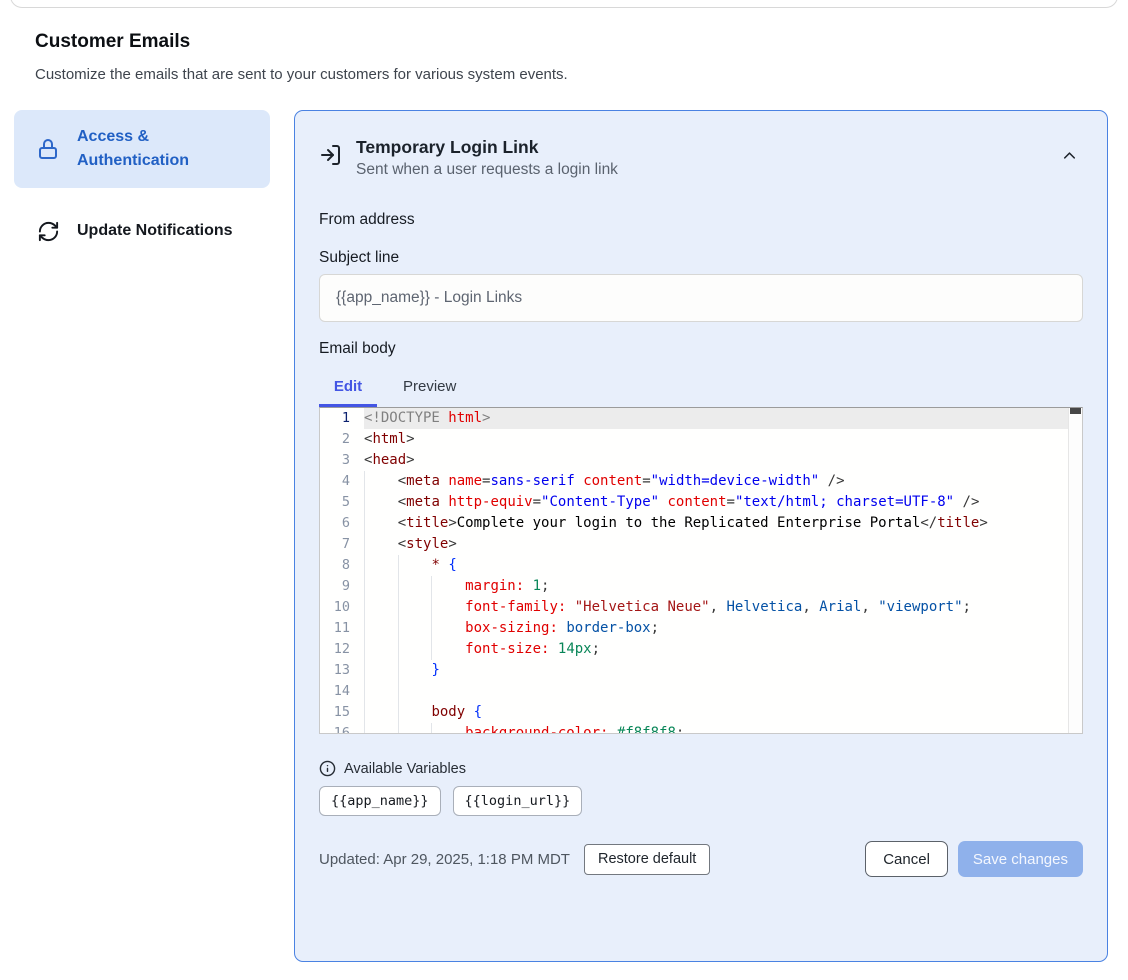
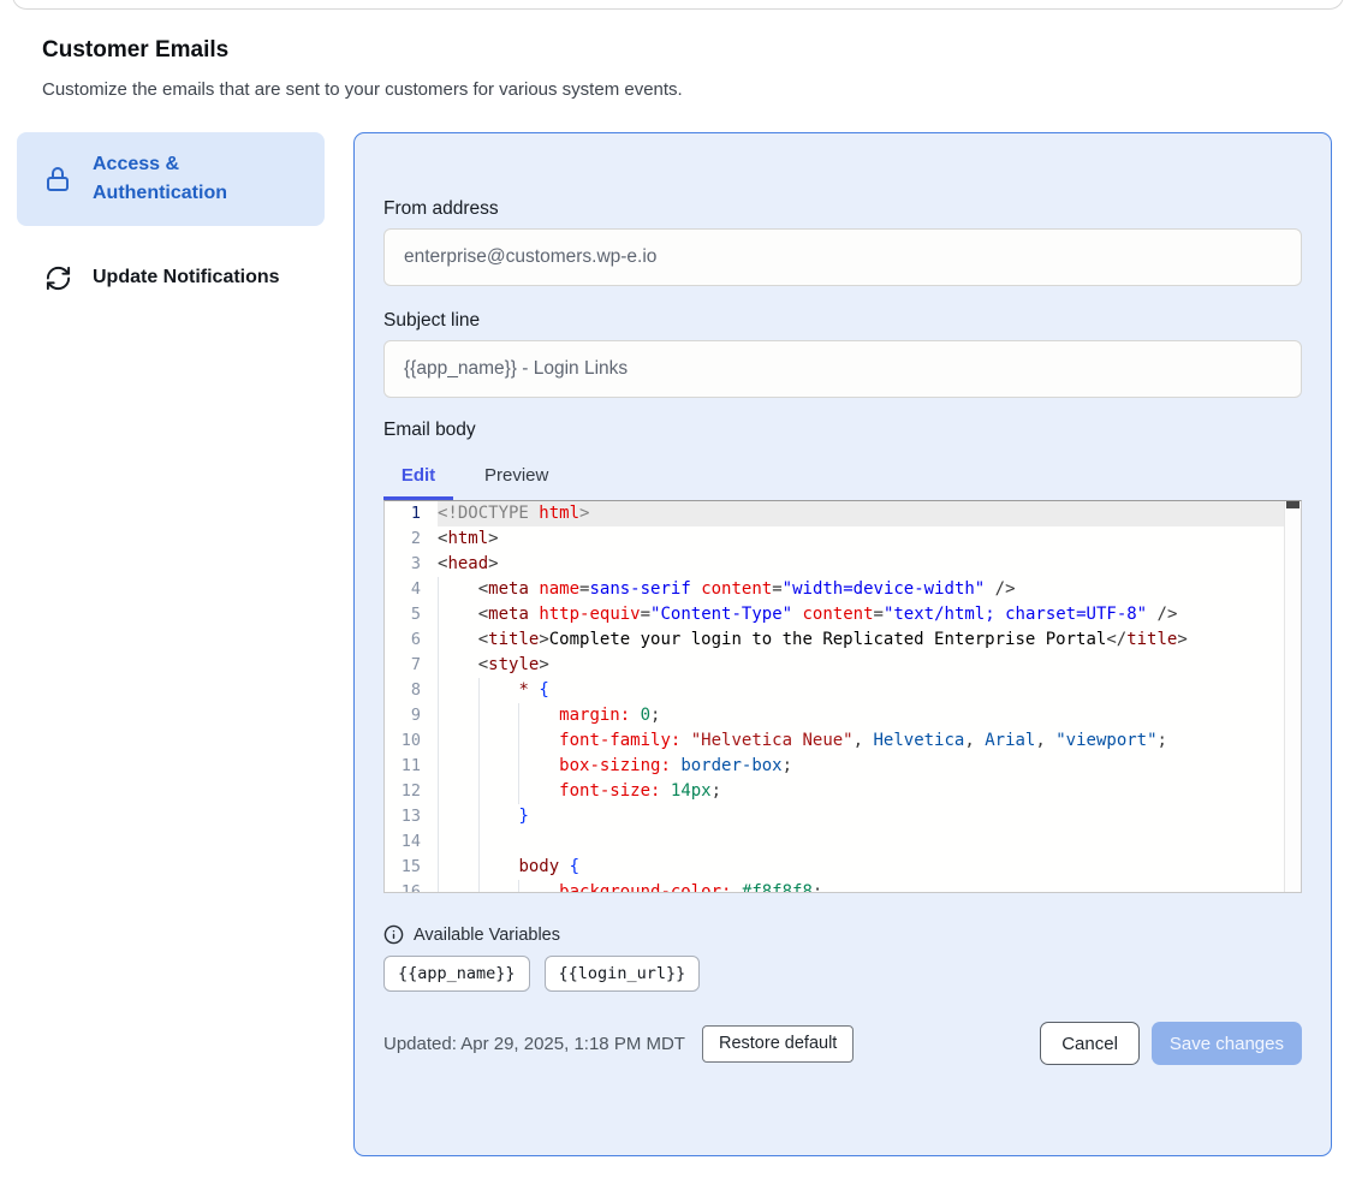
  Customer Emails
  Customize the emails that are sent to your customers for various system events.
  Access & Authentication
  Update Notifications
- Temporary Login Link
- Sent when a user requests a login link
  From address
+ enterprise@customers.wp-e.io
  Subject line
  {{app_name}} - Login Links
  Email body
  Edit
  Preview
  1
  <!DOCTYPE html>
  2
  <html>
  3
  <head>
  4
  <meta name=sans-serif content="width=device-width" />
  5
  <meta http-equiv="Content-Type" content="text/html; charset=UTF-8" />
  6
  <title>Complete your login to the Replicated Enterprise Portal</title>
  7
  <style>
  8
  * {
  9
- margin: 1;
+ margin: 0;
  10
  font-family: "Helvetica Neue", Helvetica, Arial, "viewport";
  11
  box-sizing: border-box;
  12
  font-size: 14px;
  13
  }
  14
  15
  body {
  Available Variables
  {{app_name}}
  {{login_url}}
  Updated: Apr 29, 2025, 1:18 PM MDT
  Restore default
  Cancel
  Save changes
